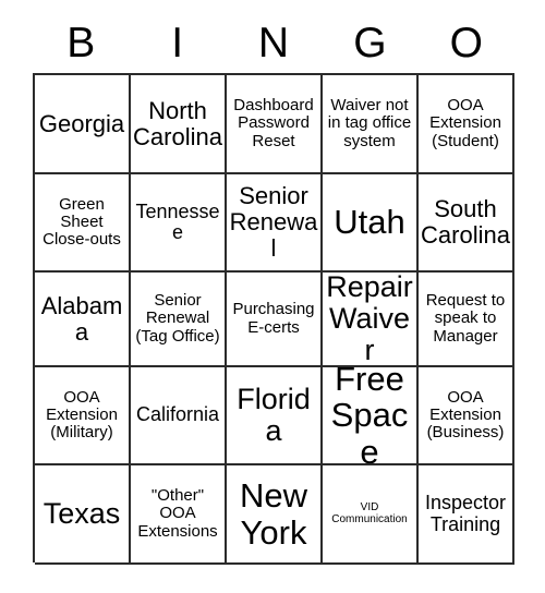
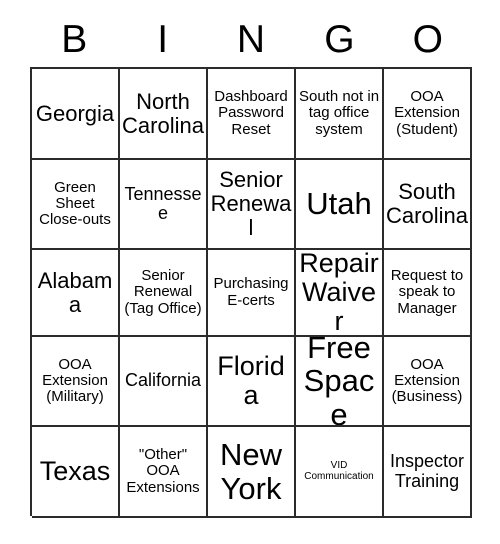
  B
  I
  N
  G
  O
  Georgia
  North Carolina
  Dashboard Password Reset
- Waiver not in tag office system
+ South not in tag office system
  OOA Extension (Student)
  Green Sheet Close-outs
  Tennessee
  Senior Renewal
  Utah
  South Carolina
  Alabama
  Senior Renewal (Tag Office)
  Purchasing E-certs
  Repair Waiver
  Request to speak to Manager
  OOA Extension (Military)
  California
  Florida
  Free Space
  OOA Extension (Business)
  Texas
  "Other" OOA Extensions
  New York
  VID Communication
  Inspector Training
